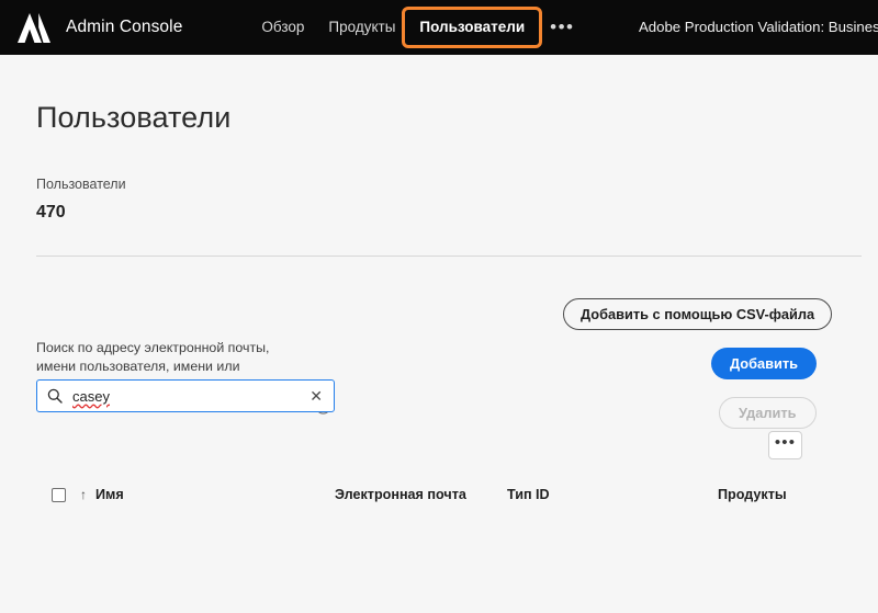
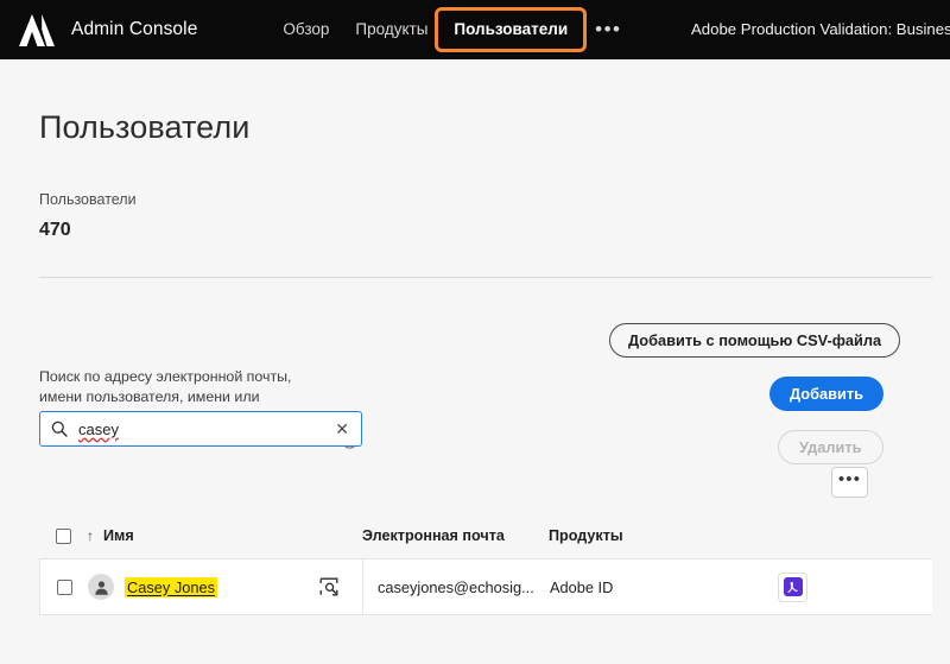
  Admin Console
  Обзор
  Продукты
  Пользователи
  •••
  Adobe Production Validation: Busines
  Пользователи
  Пользователи
  470
  Добавить с помощью CSV-файла
  Добавить
  Удалить
  •••
  Поиск по адресу электронной почты, имени пользователя, имени или
  casey
  ✕
  ↑
  Имя
  Электронная почта
- Тип ID
  Продукты
+ Casey Jones
+ caseyjones@echosig...
+ Adobe ID
